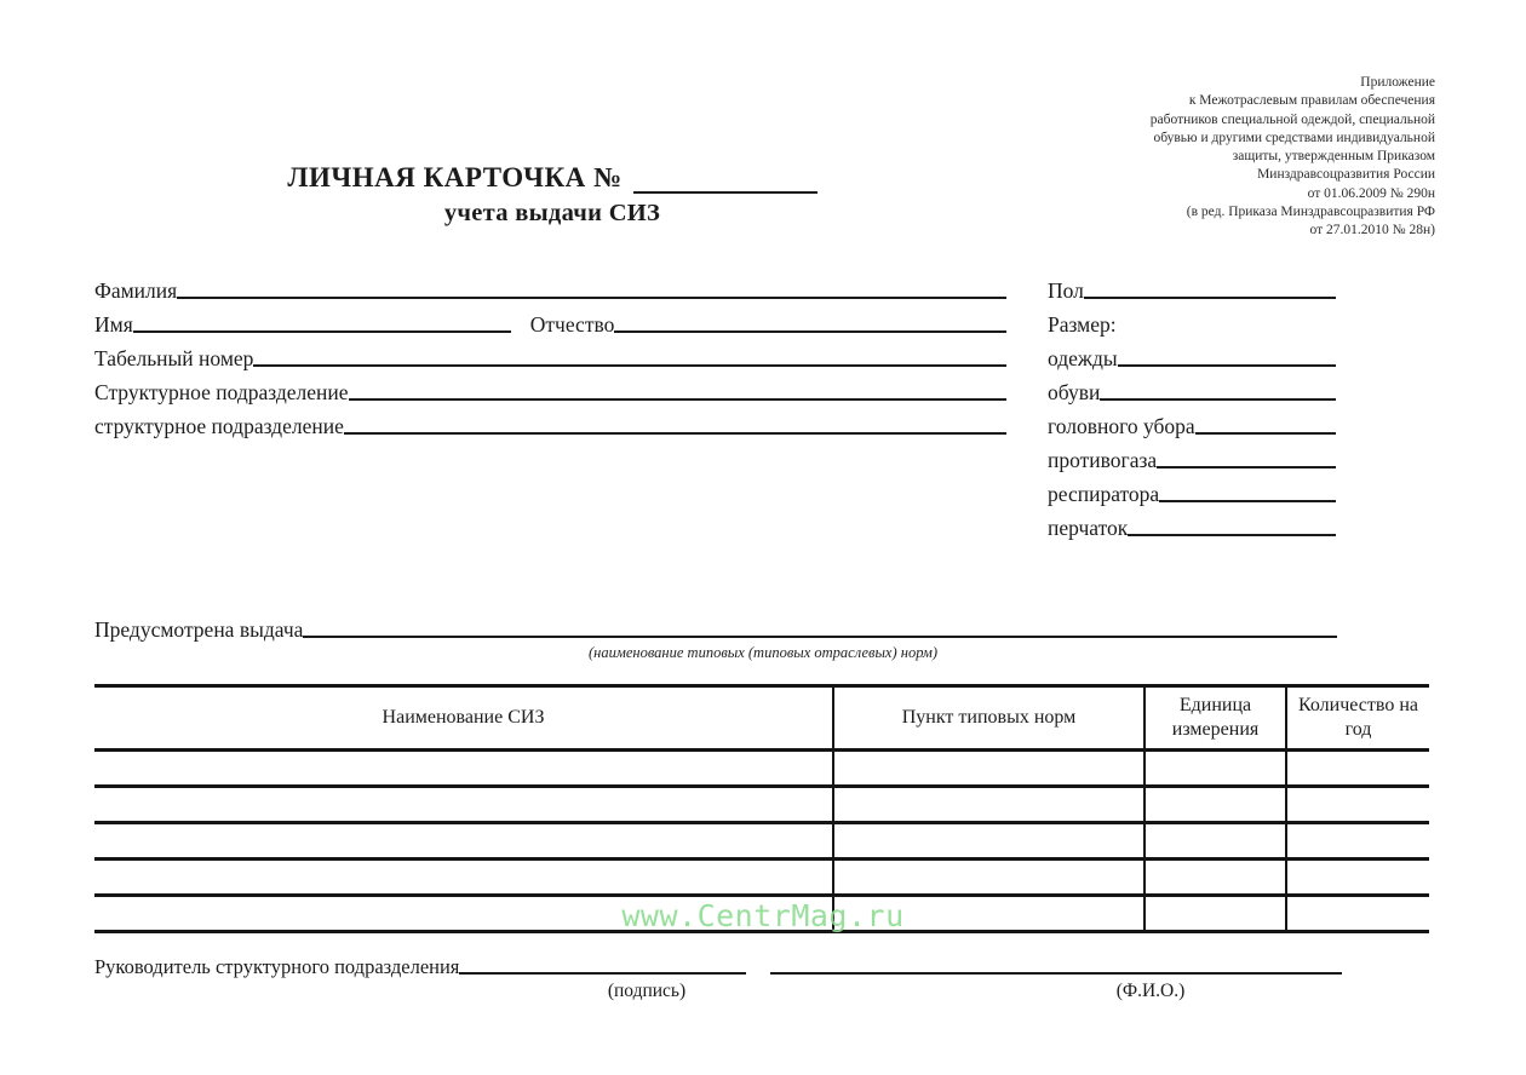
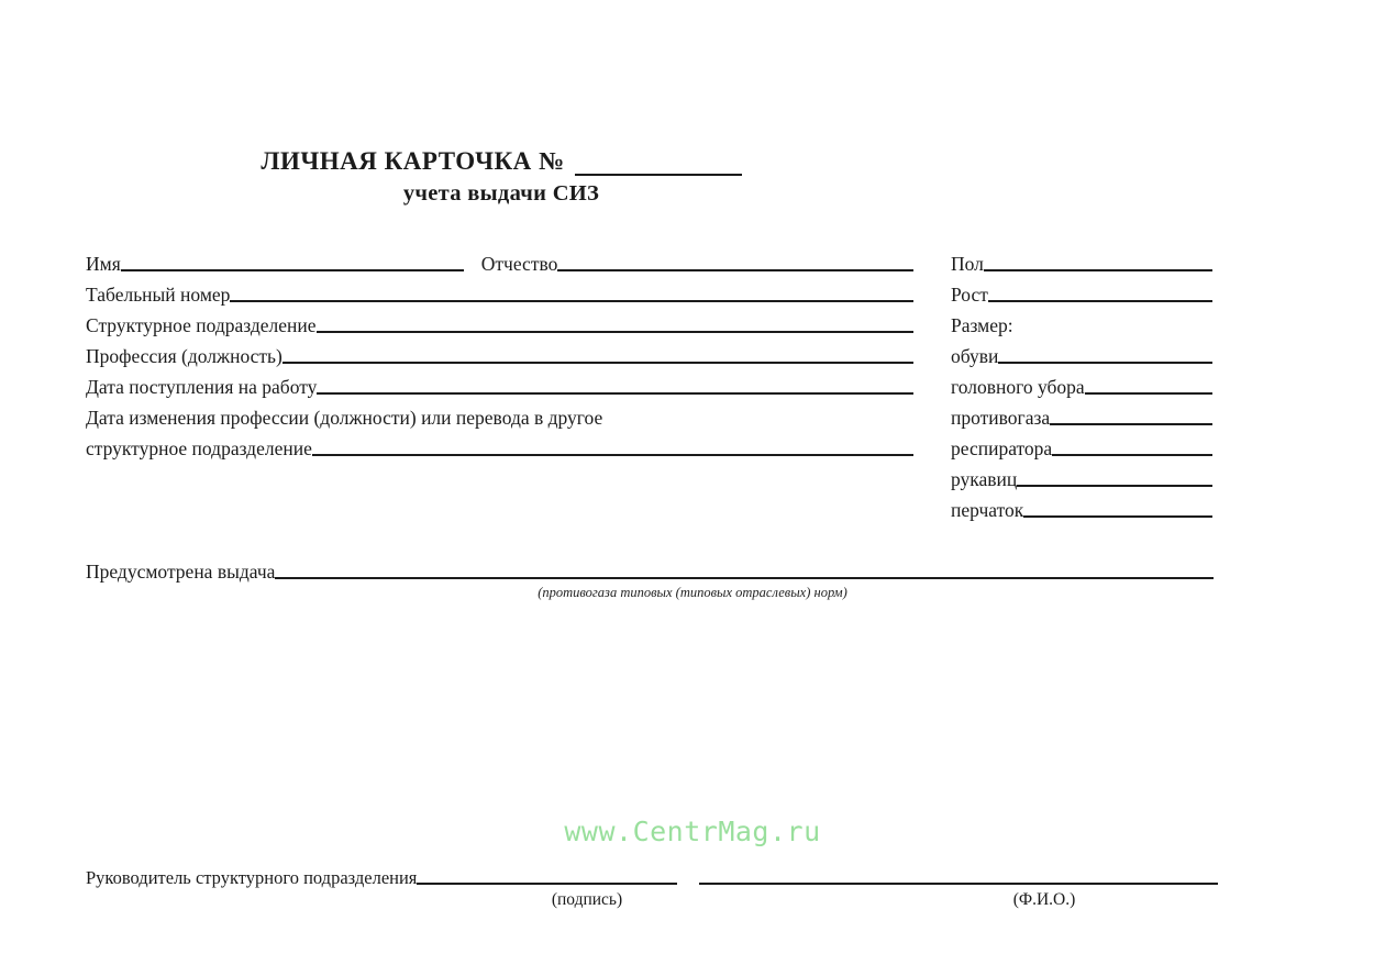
- Приложение
- к Межотраслевым правилам обеспечения
- работников специальной одеждой, специальной
- обувью и другими средствами индивидуальной
- защиты, утвержденным Приказом
- Минздравсоцразвития России
- от 01.06.2009 № 290н
- (в ред. Приказа Минздравсоцразвития РФ
- от 27.01.2010 № 28н)
  ЛИЧНАЯ КАРТОЧКА №
  учета выдачи СИЗ
- Фамилия
  Имя
  Отчество
  Табельный номер
  Структурное подразделение
+ Профессия (должность)
+ Дата поступления на работу
+ Дата изменения профессии (должности) или перевода в другое
  структурное подразделение
  Пол
+ Рост
  Размер:
- одежды
  обуви
  головного убора
  противогаза
  респиратора
+ рукавиц
  перчаток
  Предусмотрена выдача
- (наименование типовых (типовых отраслевых) норм)
+ (противогаза типовых (типовых отраслевых) норм)
- Наименование СИЗ	Пункт типовых норм	Единица измерения	Количество на год
  www.CentrMag.ru
  Руководитель структурного подразделения
  (подпись)
  (Ф.И.О.)
